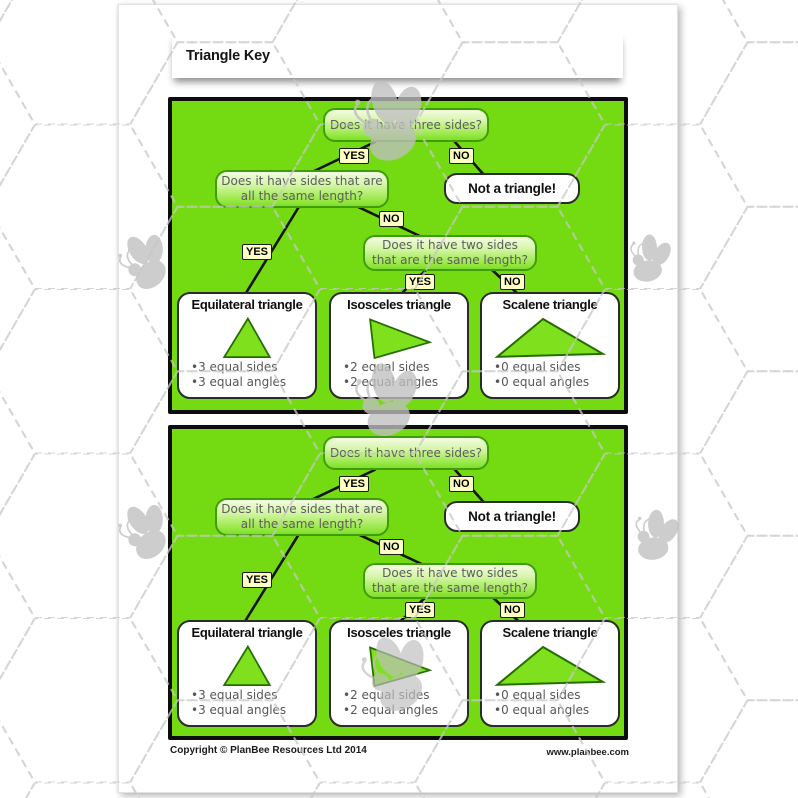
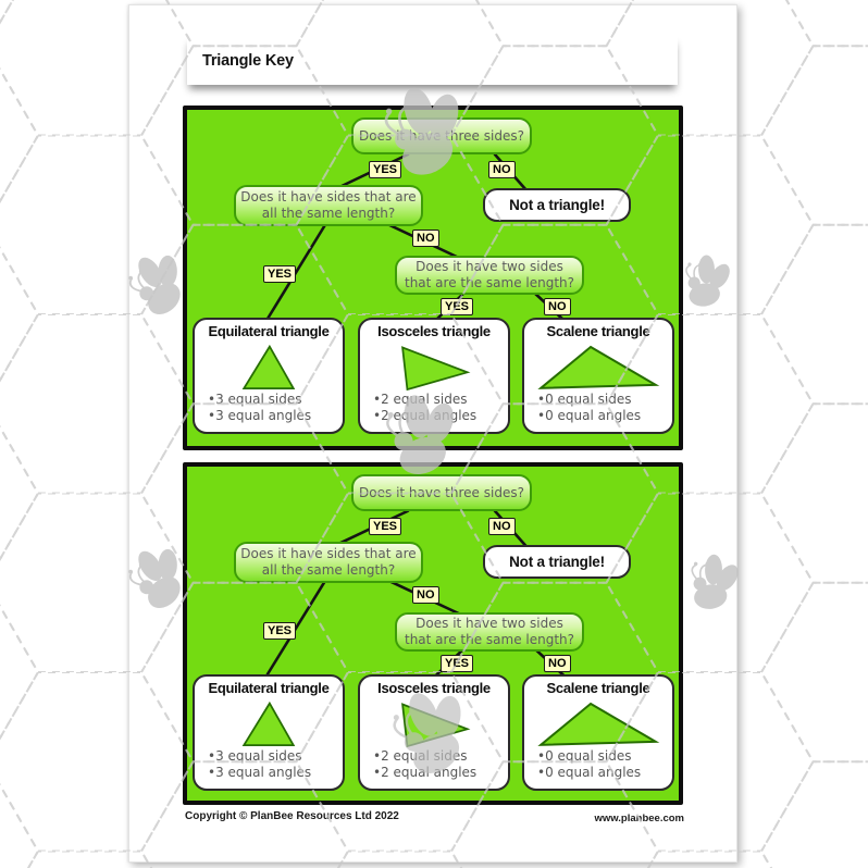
  Triangle Key
  Does it have three sides?
  YES
  NO
  Does it have sides that are all the same length?
  Not a triangle!
  NO
  Does it have two sides that are the same length?
  YES
  YES
  NO
  Equilateral triangle
  •3 equal sides
  •3 equal angles
  Isosceles triangle
  •2 equal sides
  •2 equal angles
  Scalene triangle
  •0 equal sides
  •0 equal angles
  Does it have three sides?
  YES
  NO
  Does it have sides that are all the same length?
  Not a triangle!
  NO
  Does it have two sides that are the same length?
  YES
  YES
  NO
  Equilateral triangle
  •3 equal sides
  •3 equal angles
  Isosceles triangle
  •2 equal sides
  •2 equal angles
  Scalene triangle
  •0 equal sides
  •0 equal angles
- Copyright © PlanBee Resources Ltd 2014
+ Copyright © PlanBee Resources Ltd 2022
  www.planbee.com
